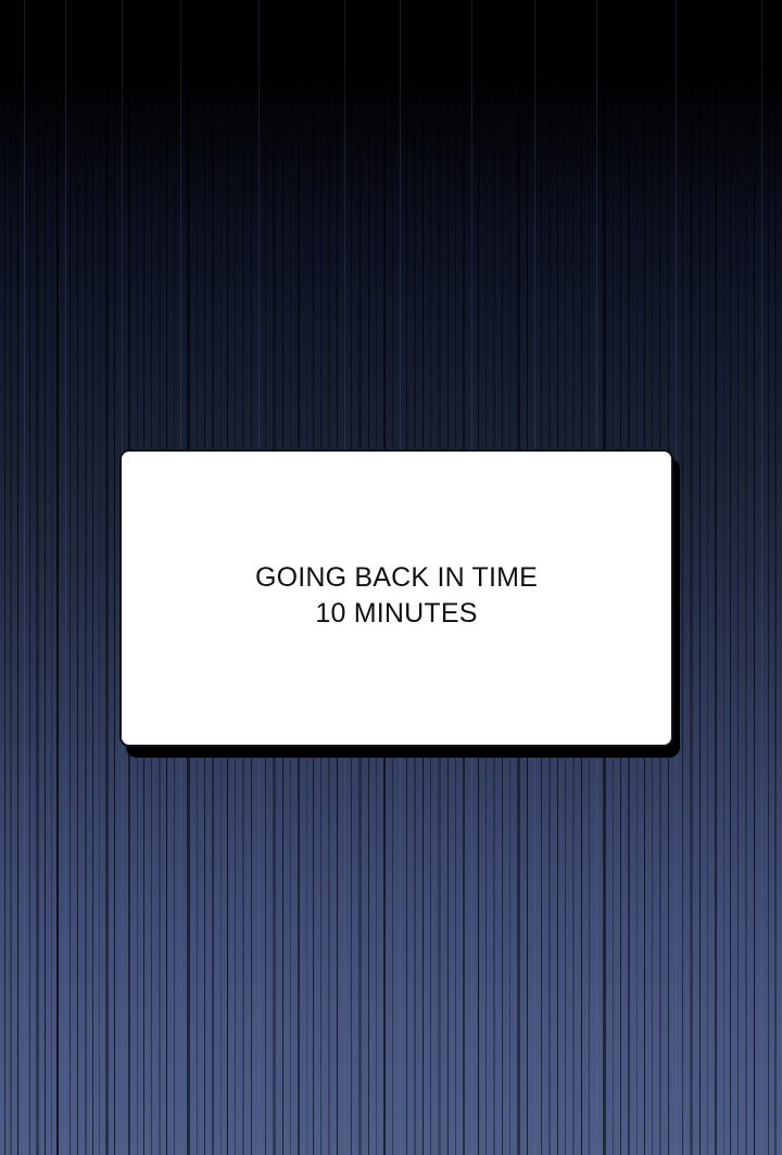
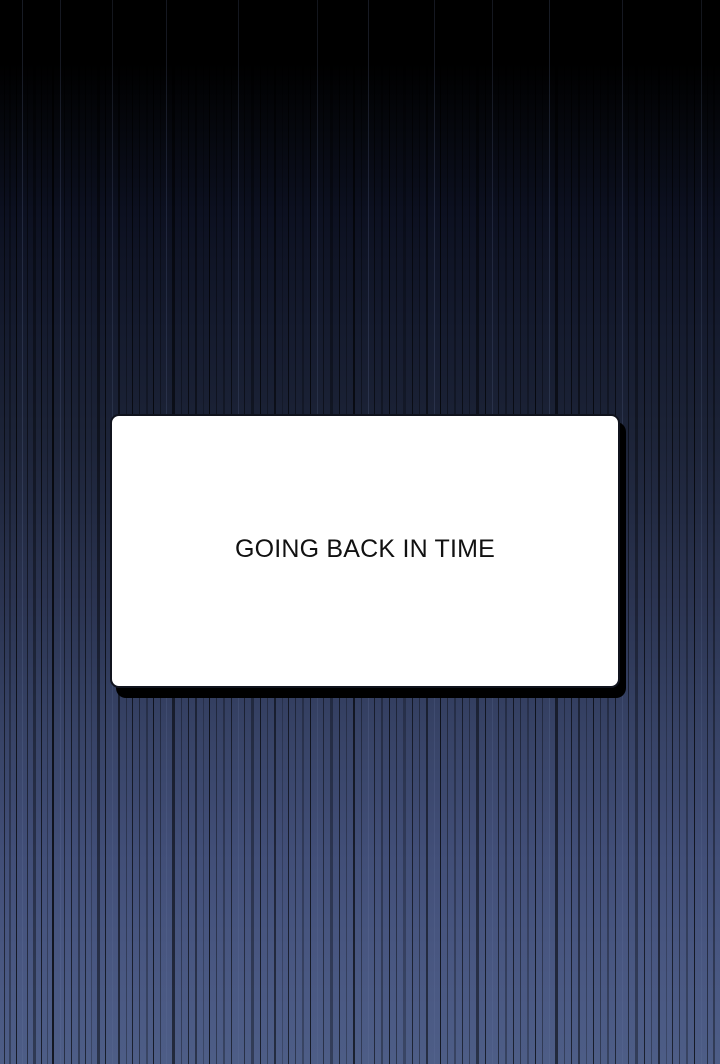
  GOING BACK IN TIME
- 10 MINUTES
